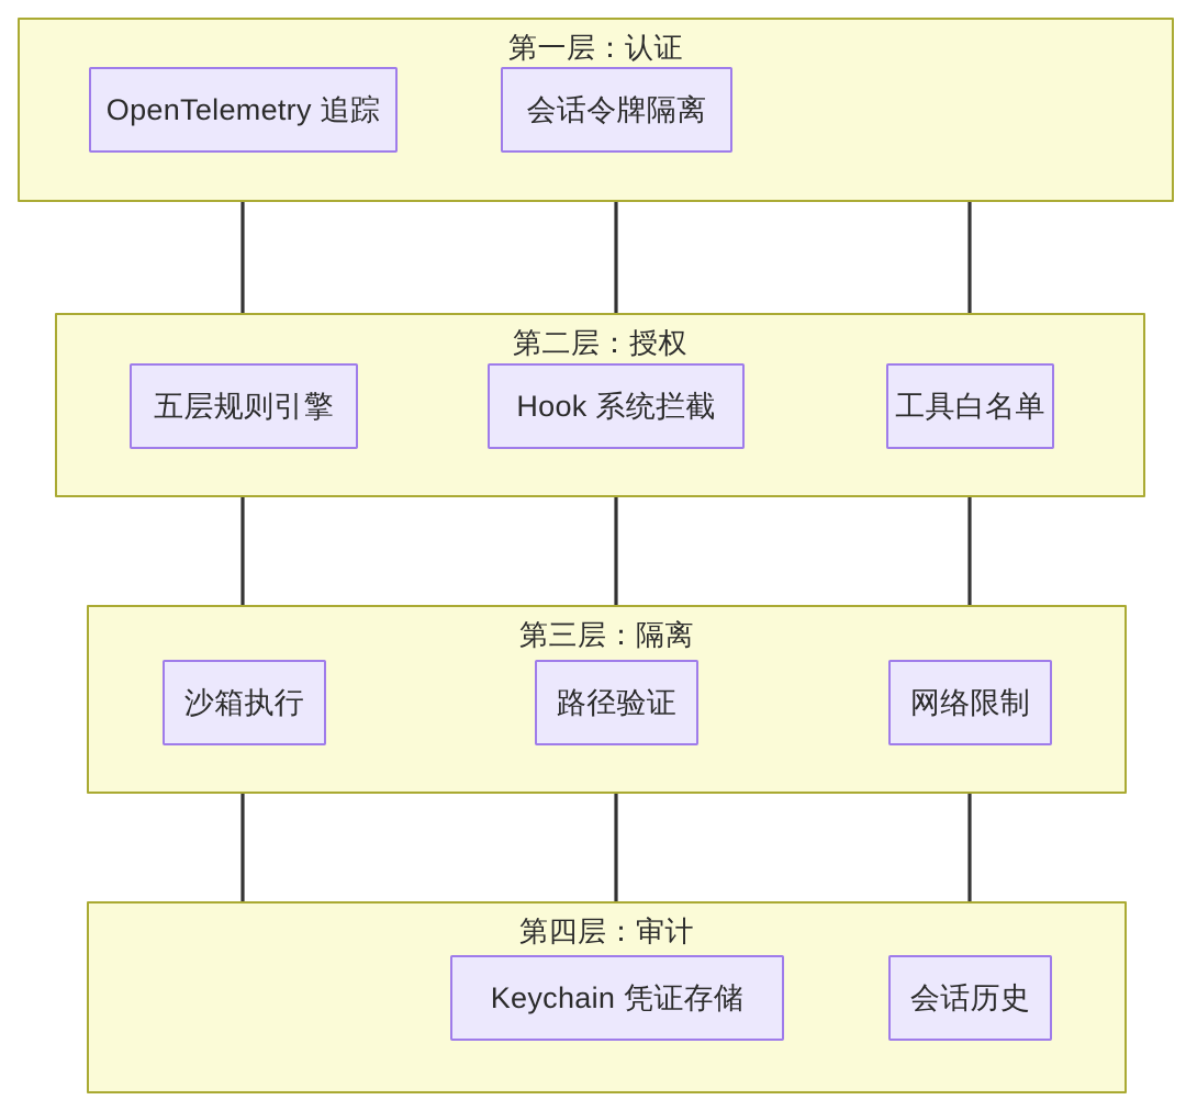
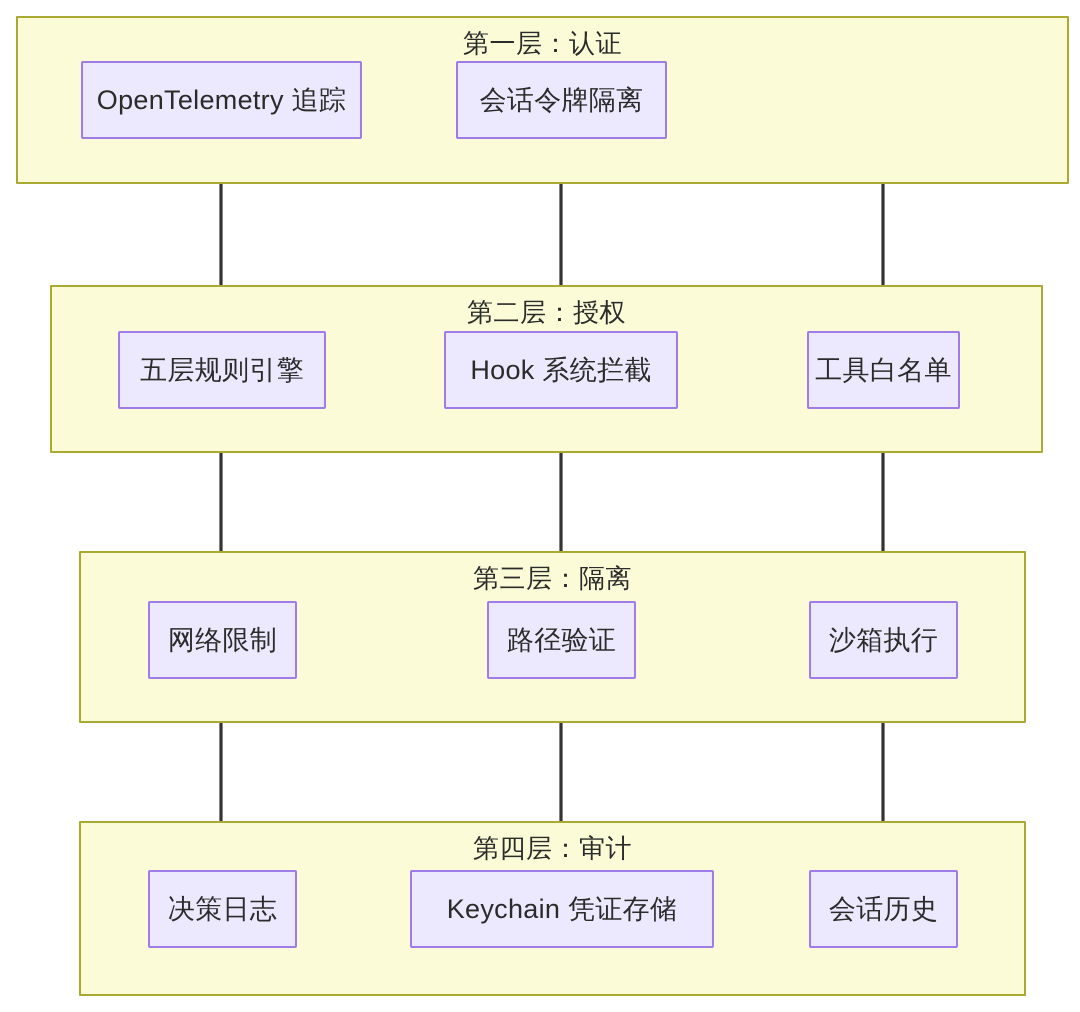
  第一层：认证
  OpenTelemetry 追踪
  会话令牌隔离
  第二层：授权
  五层规则引擎
  Hook 系统拦截
  工具白名单
  第三层：隔离
- 沙箱执行
+ 网络限制
  路径验证
- 网络限制
+ 沙箱执行
  第四层：审计
+ 决策日志
  Keychain 凭证存储
  会话历史
